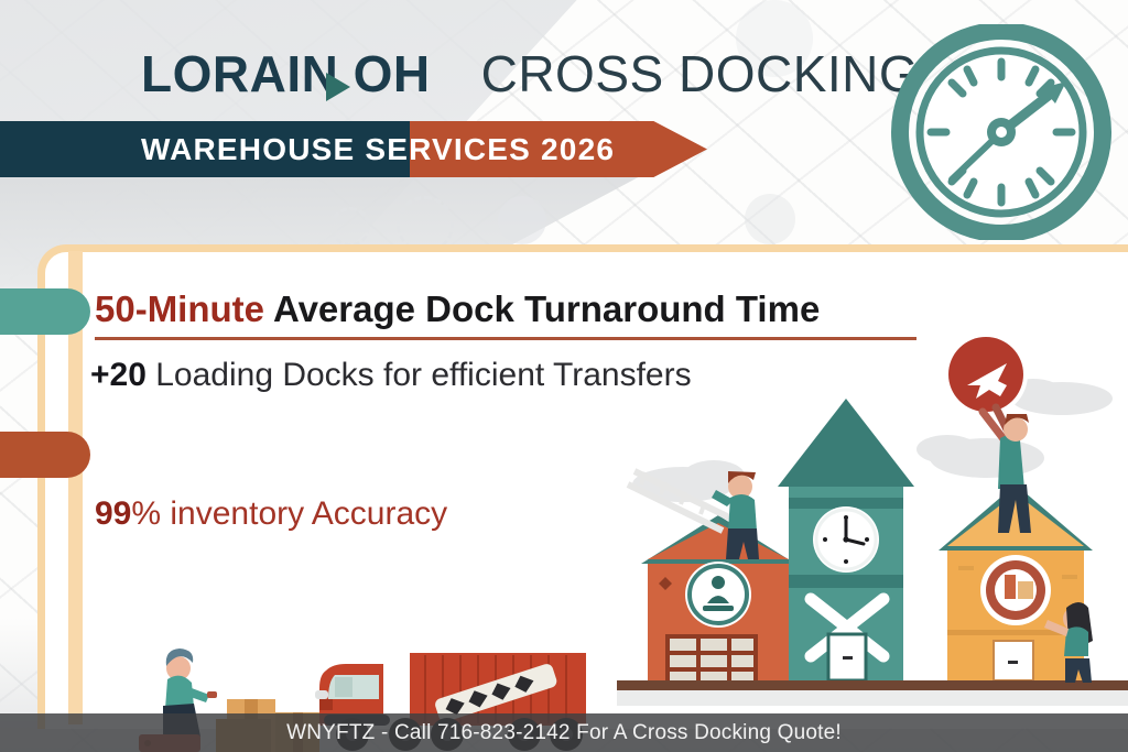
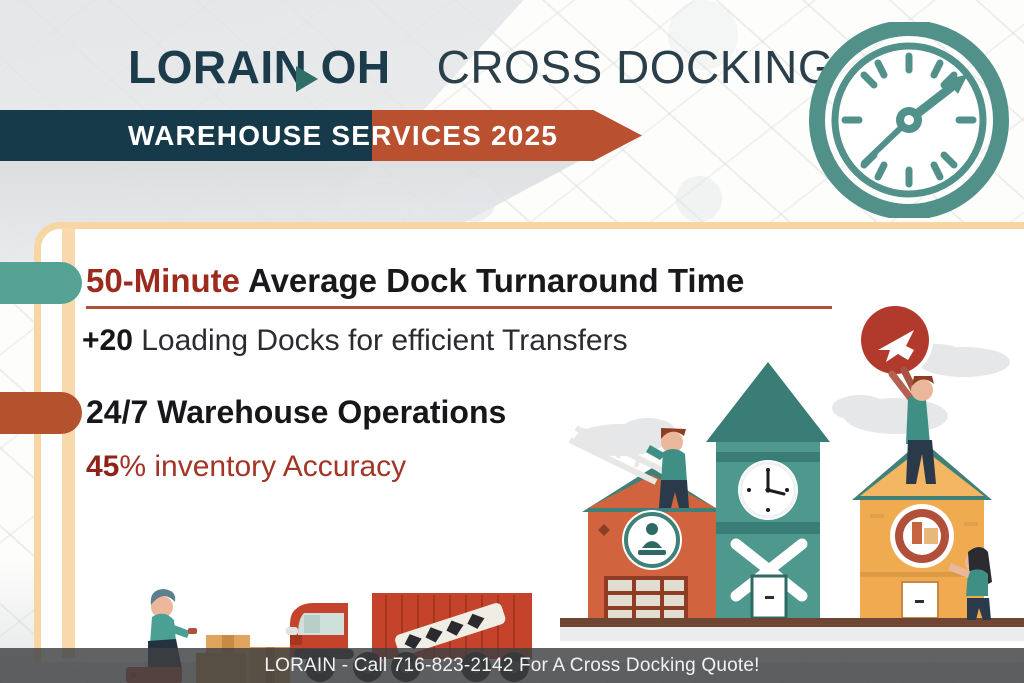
  LORAIN OH CROSS DOCKING
- WAREHOUSE SERVICES 2026
+ WAREHOUSE SERVICES 2025
  50-Minute Average Dock Turnaround Time
  +20 Loading Docks for efficient Transfers
+ 24/7 Warehouse Operations
- 99% inventory Accuracy
+ 45% inventory Accuracy
- WNYFTZ - Call 716-823-2142 For A Cross Docking Quote!
+ LORAIN - Call 716-823-2142 For A Cross Docking Quote!
